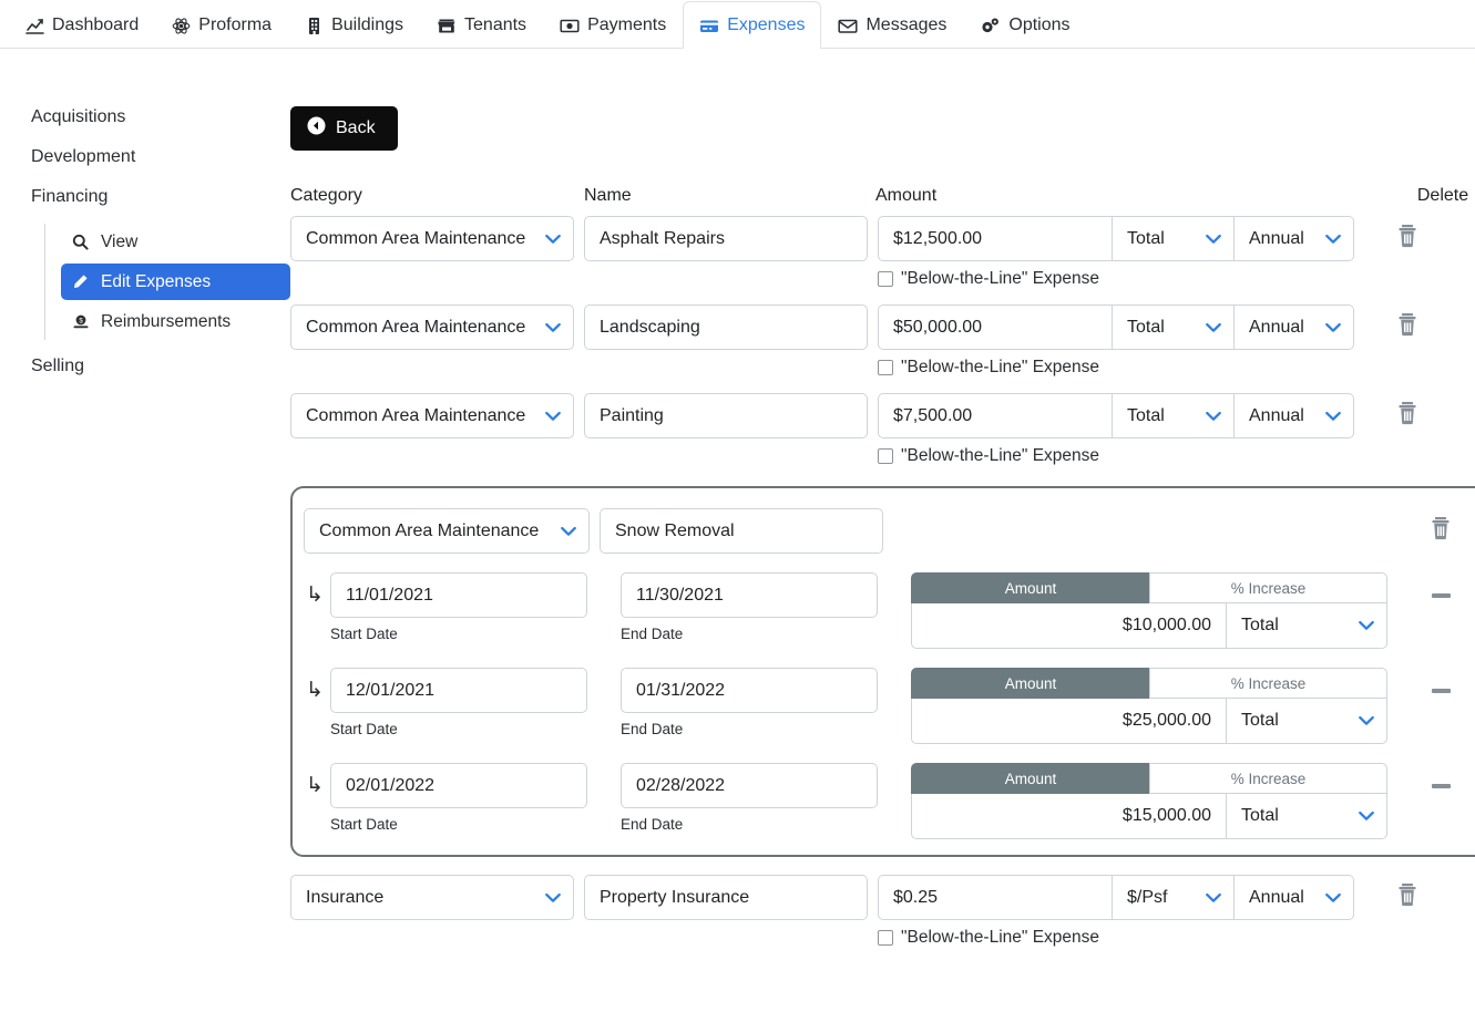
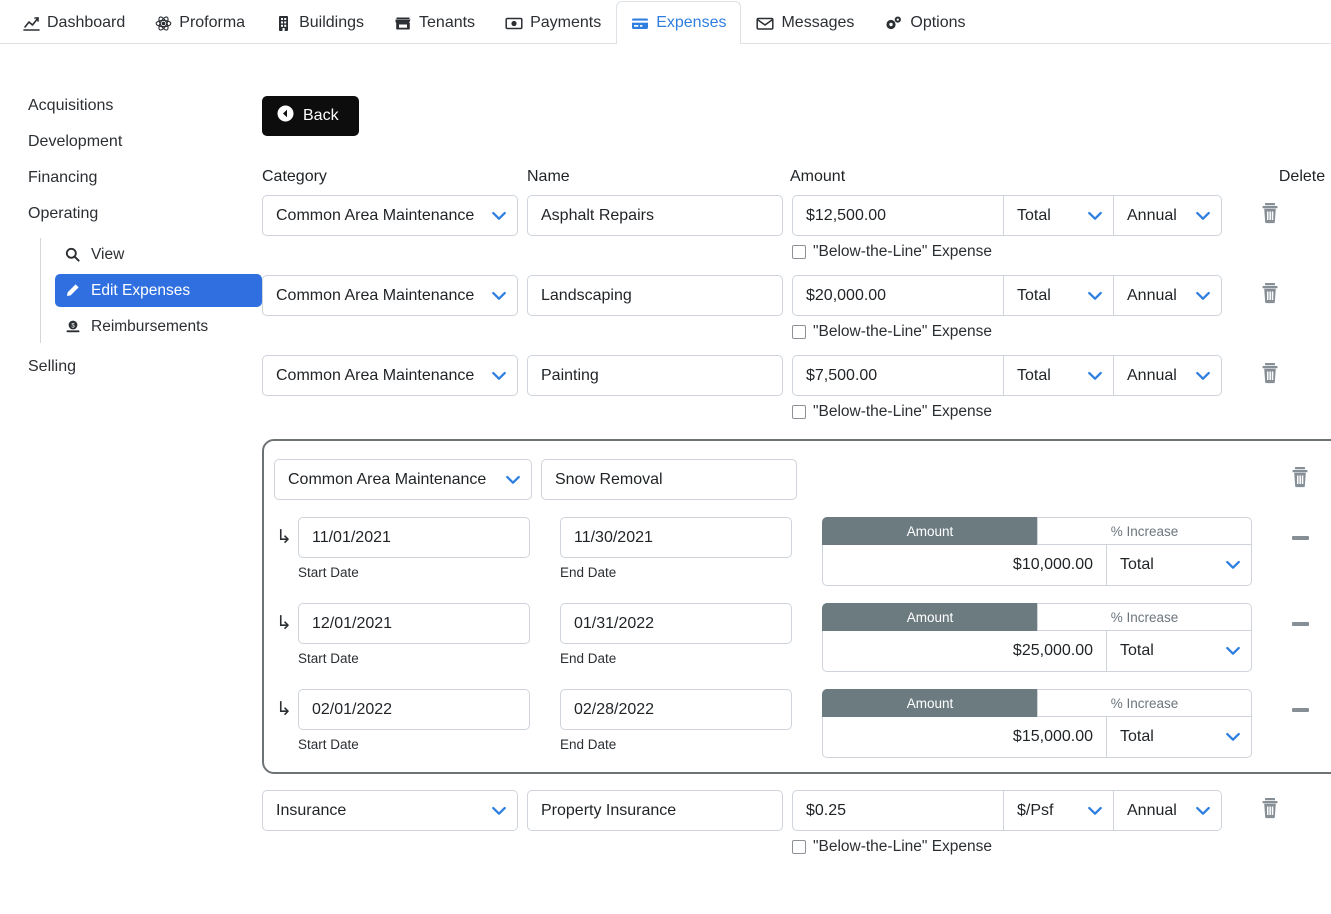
  Dashboard
  Proforma
  Buildings
  Tenants
  Payments
  Expenses
  Messages
  Options
  Acquisitions
  Development
  Financing
+ Operating
  View
  Edit Expenses
  Reimbursements
  Selling
  Back
  Category
  Name
  Amount
  Delete
  Common Area Maintenance
  Asphalt Repairs
  $12,500.00
  Total
  Annual
  "Below-the-Line" Expense
  Common Area Maintenance
  Landscaping
- $50,000.00
+ $20,000.00
  Total
  Annual
  "Below-the-Line" Expense
  Common Area Maintenance
  Painting
  $7,500.00
  Total
  Annual
  "Below-the-Line" Expense
  Common Area Maintenance
  Snow Removal
  ↳
  11/01/2021
  Start Date
  11/30/2021
  End Date
  Amount
  % Increase
  $10,000.00
  Total
  ↳
  12/01/2021
  Start Date
  01/31/2022
  End Date
  Amount
  % Increase
  $25,000.00
  Total
  ↳
  02/01/2022
  Start Date
  02/28/2022
  End Date
  Amount
  % Increase
  $15,000.00
  Total
  Insurance
  Property Insurance
  $0.25
  $/Psf
  Annual
  "Below-the-Line" Expense
